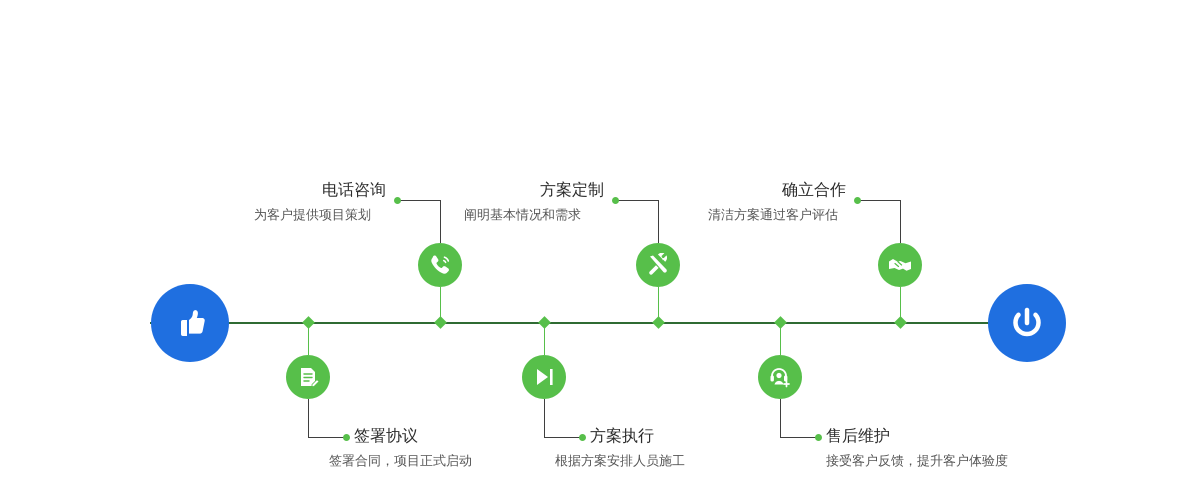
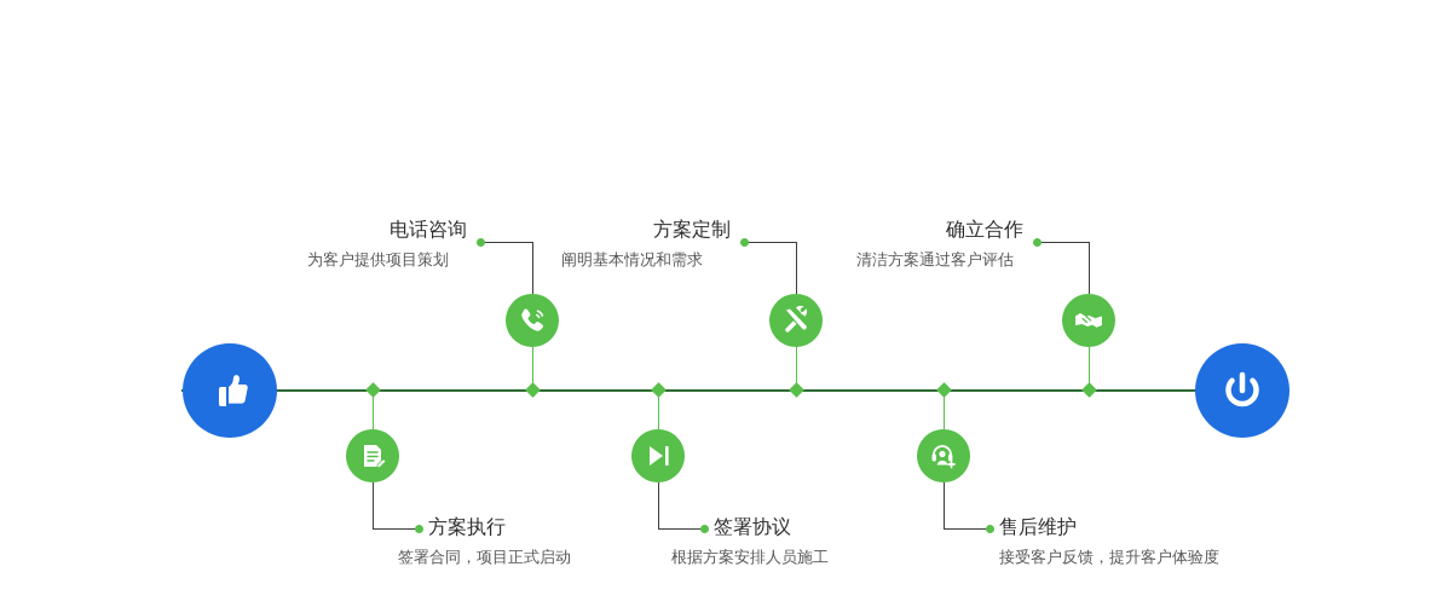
  电话咨询
  为客户提供项目策划
- 签署协议
+ 方案执行
  签署合同，项目正式启动
  方案定制
  阐明基本情况和需求
- 方案执行
+ 签署协议
  根据方案安排人员施工
  确立合作
  清洁方案通过客户评估
  售后维护
  接受客户反馈，提升客户体验度
